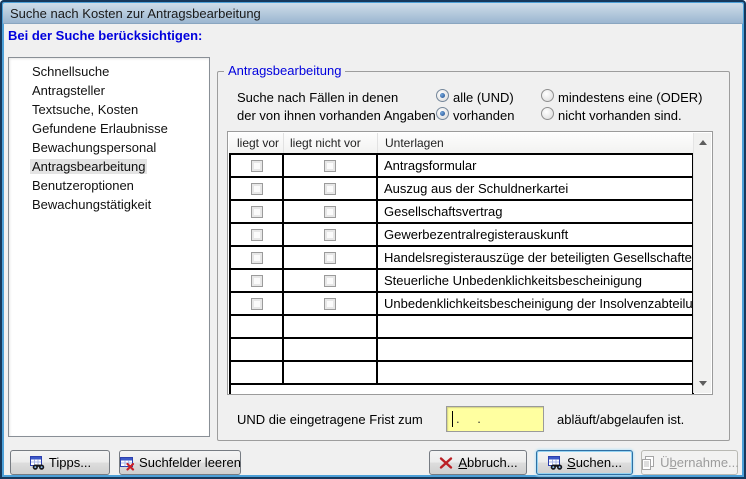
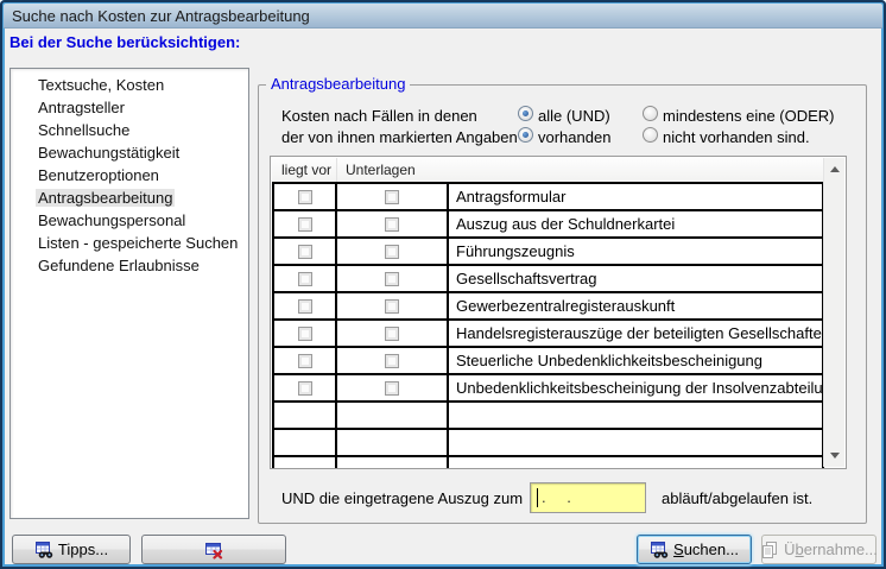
  Suche nach Kosten zur Antragsbearbeitung
  Bei der Suche berücksichtigen:
- Schnellsuche
+ Textsuche, Kosten
  Antragsteller
- Textsuche, Kosten
+ Schnellsuche
- Gefundene Erlaubnisse
+ Bewachungstätigkeit
- Bewachungspersonal
+ Benutzeroptionen
  Antragsbearbeitung
- Benutzeroptionen
+ Bewachungspersonal
+ Listen - gespeicherte Suchen
- Bewachungstätigkeit
+ Gefundene Erlaubnisse
  Antragsbearbeitung
- Suche nach Fällen in denen
+ Kosten nach Fällen in denen
  alle (UND)
  mindestens eine (ODER)
- der von ihnen vorhanden Angaben
+ der von ihnen markierten Angaben
  vorhanden
  nicht vorhanden sind.
  liegt vor
- liegt nicht vor
  Unterlagen
  Antragsformular
  Auszug aus der Schuldnerkartei
+ Führungszeugnis
  Gesellschaftsvertrag
  Gewerbezentralregisterauskunft
  Handelsregisterauszüge der beteiligten Gesellschafte
  Steuerliche Unbedenklichkeitsbescheinigung
  Unbedenklichkeitsbescheinigung der Insolvenzabteilu
- UND die eingetragene Frist zum
+ UND die eingetragene Auszug zum
  . .
  abläuft/abgelaufen ist.
  Tipps...
- Suchfelder leeren
- Abbruch...
  Suchen...
  Übernahme...
